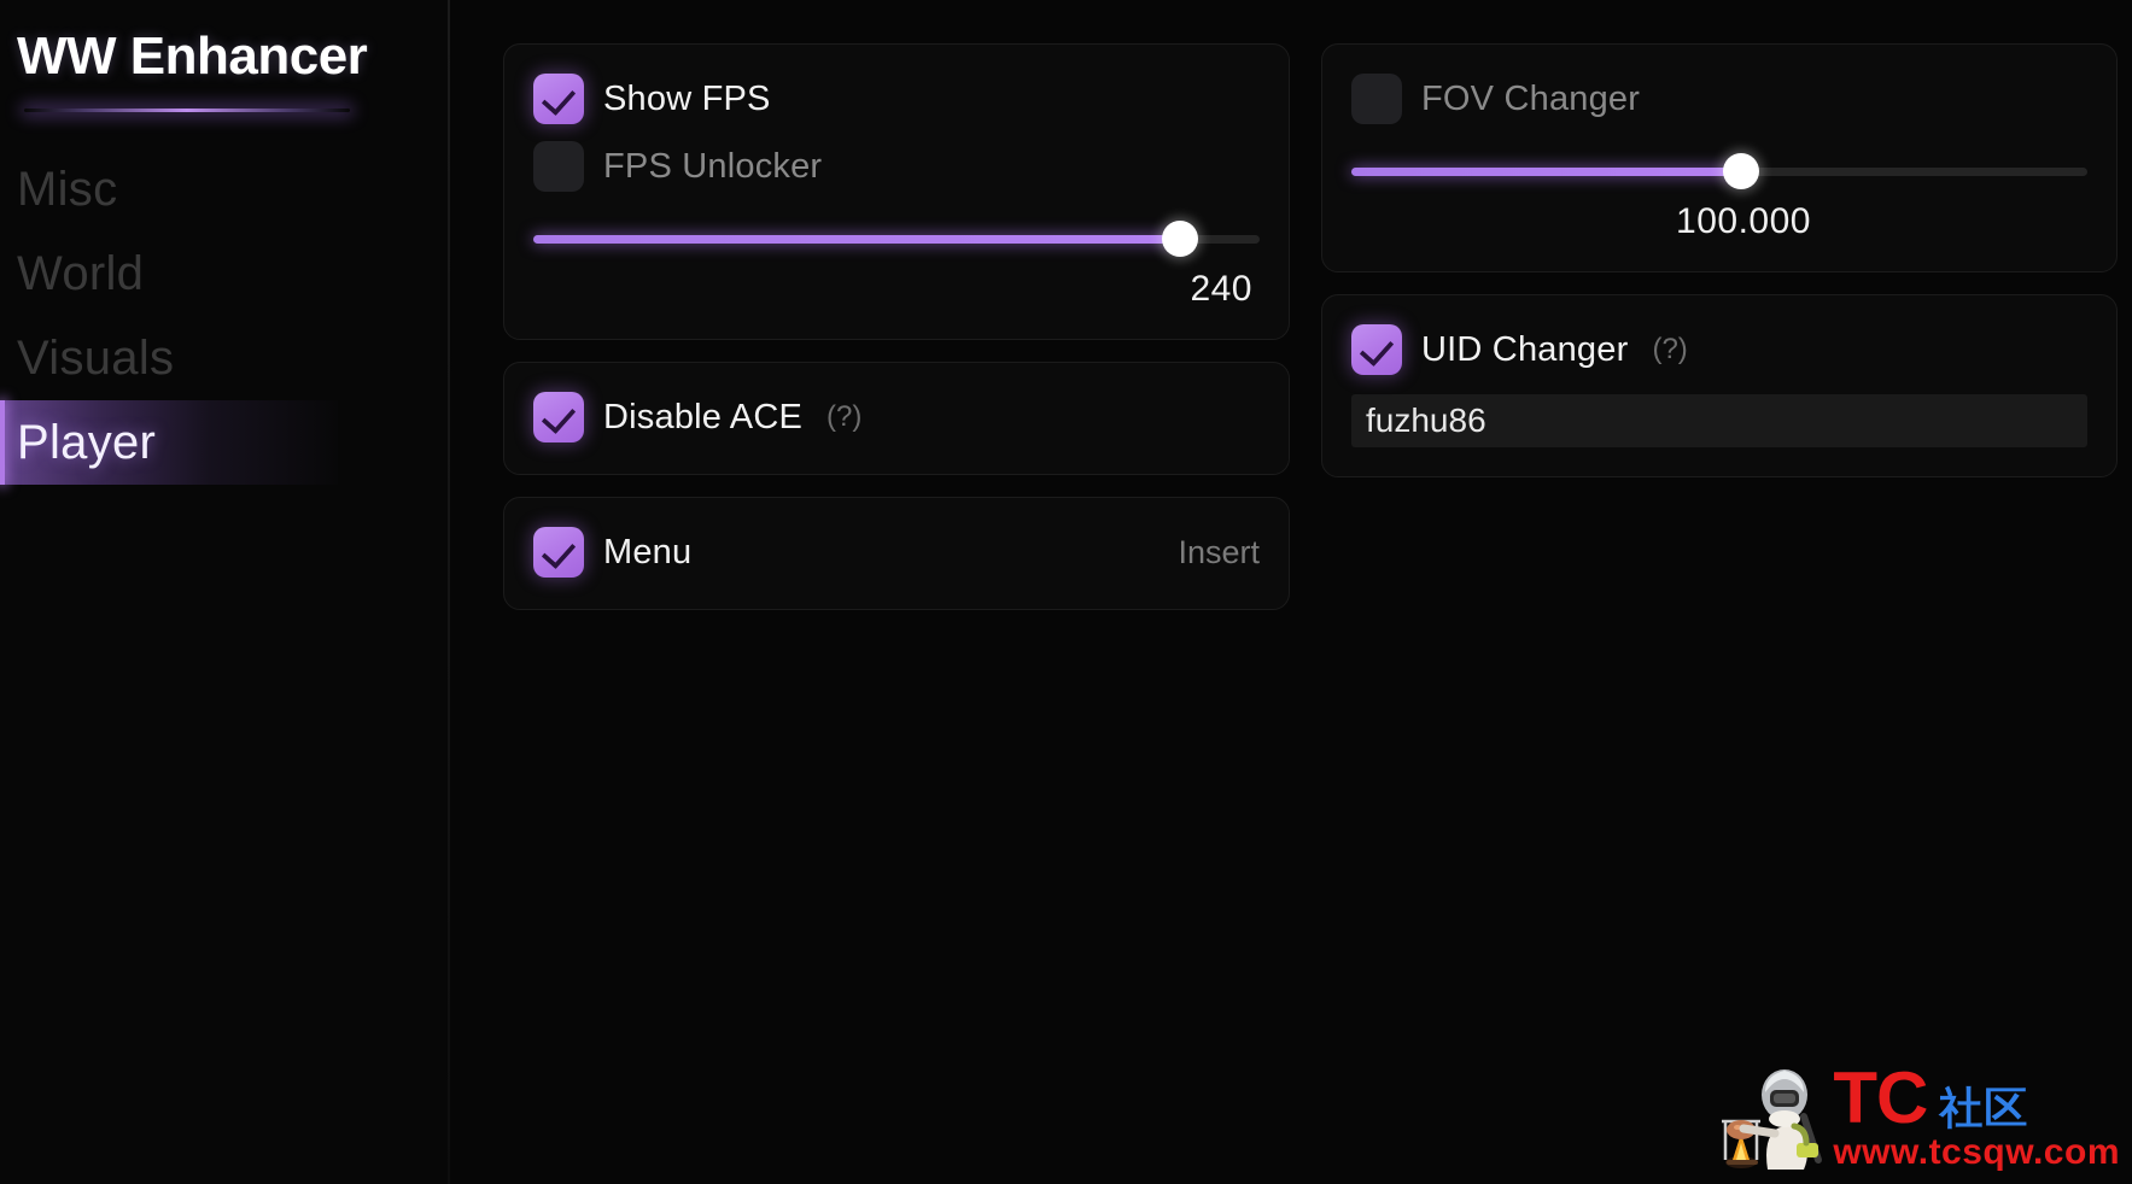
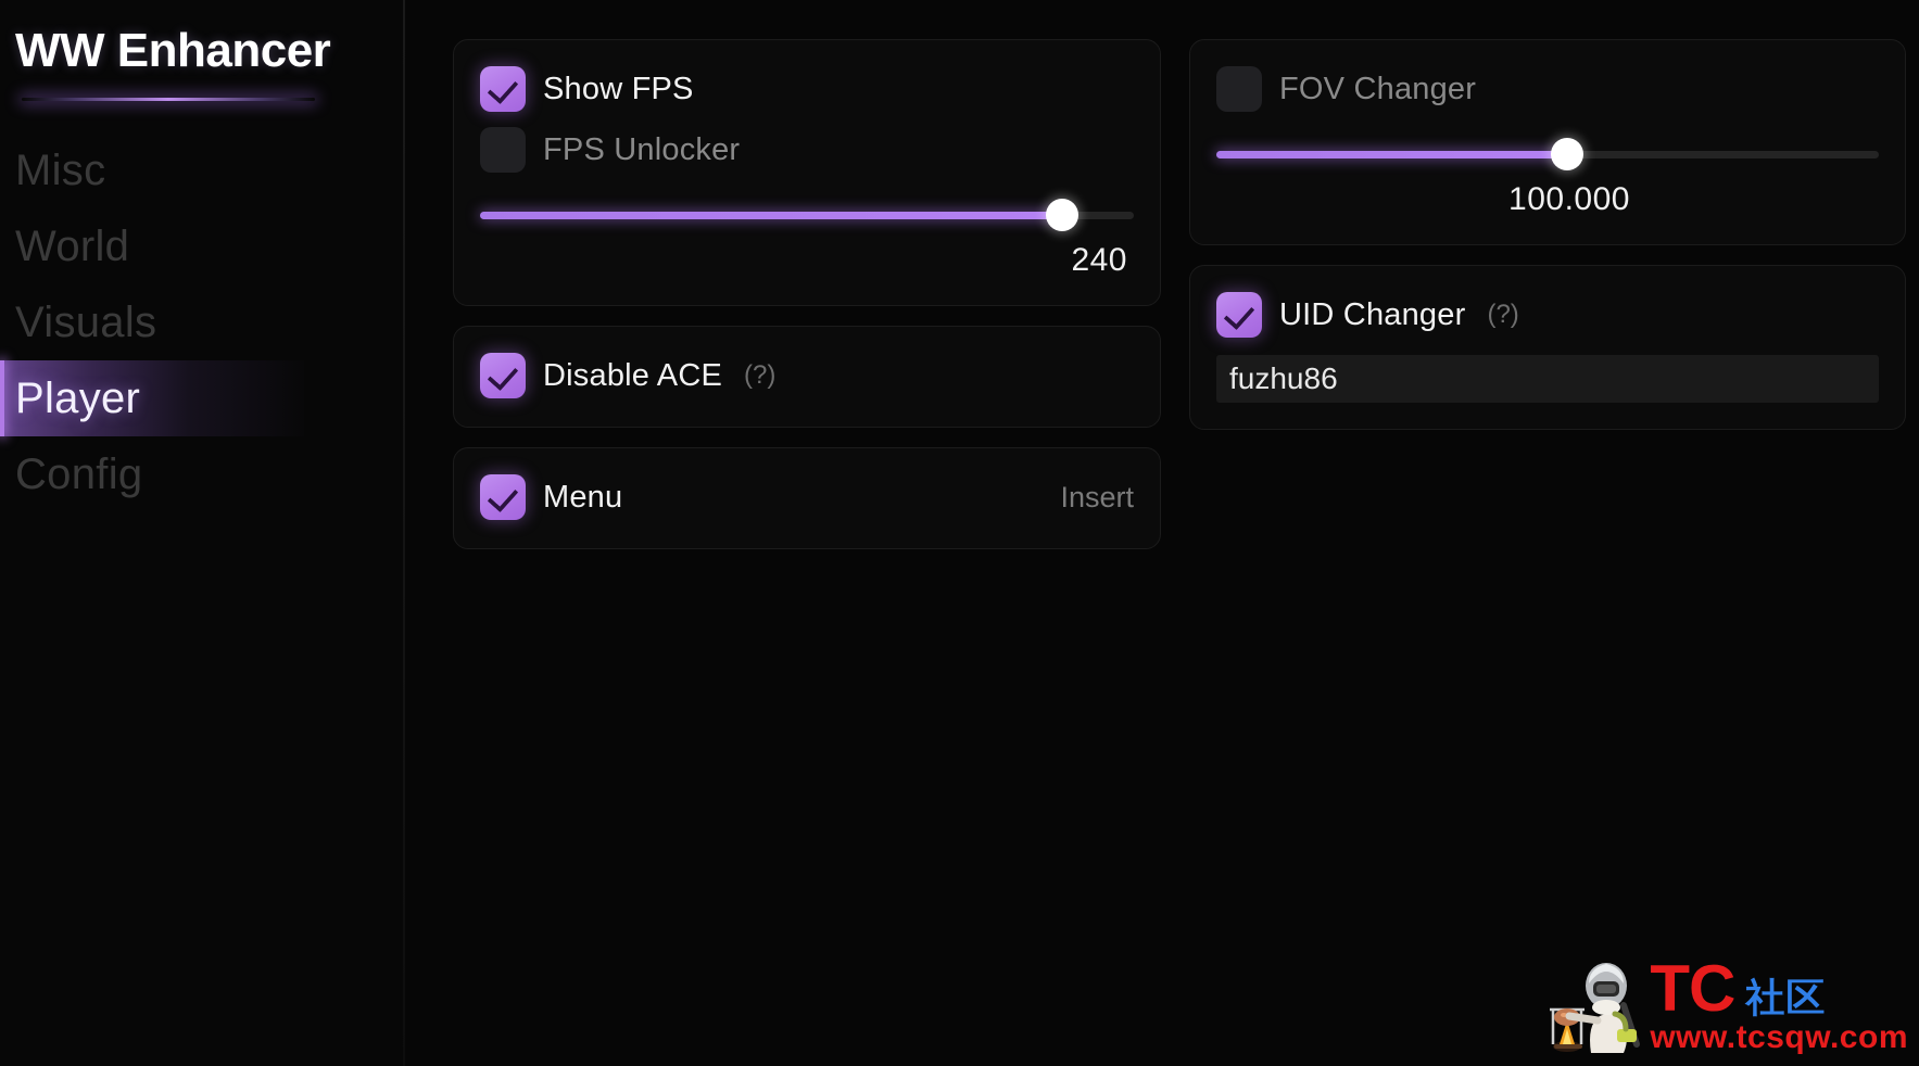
  WW Enhancer
  Misc
  World
  Visuals
  Player
+ Config
  Show FPS
  FPS Unlocker
  240
  Disable ACE
  (?)
  Menu
  Insert
  FOV Changer
  100.000
  UID Changer
  (?)
  fuzhu86
  TC
  社区
  www.tcsqw.com
